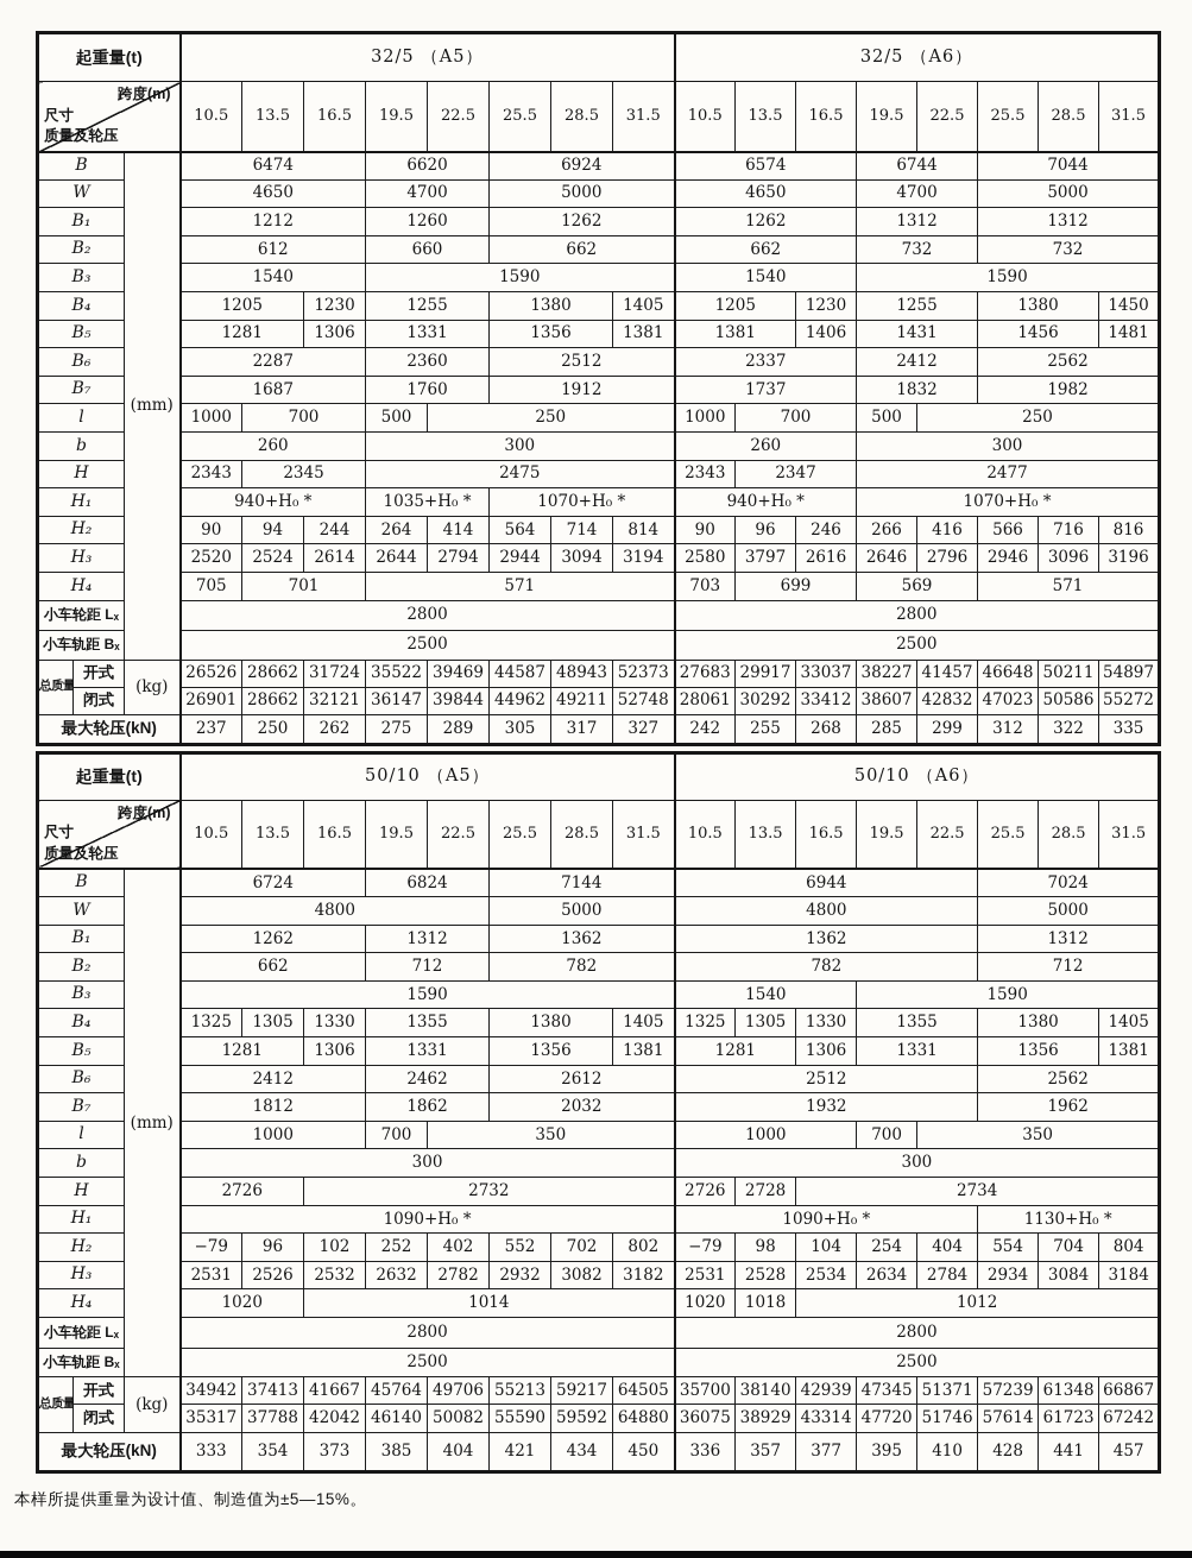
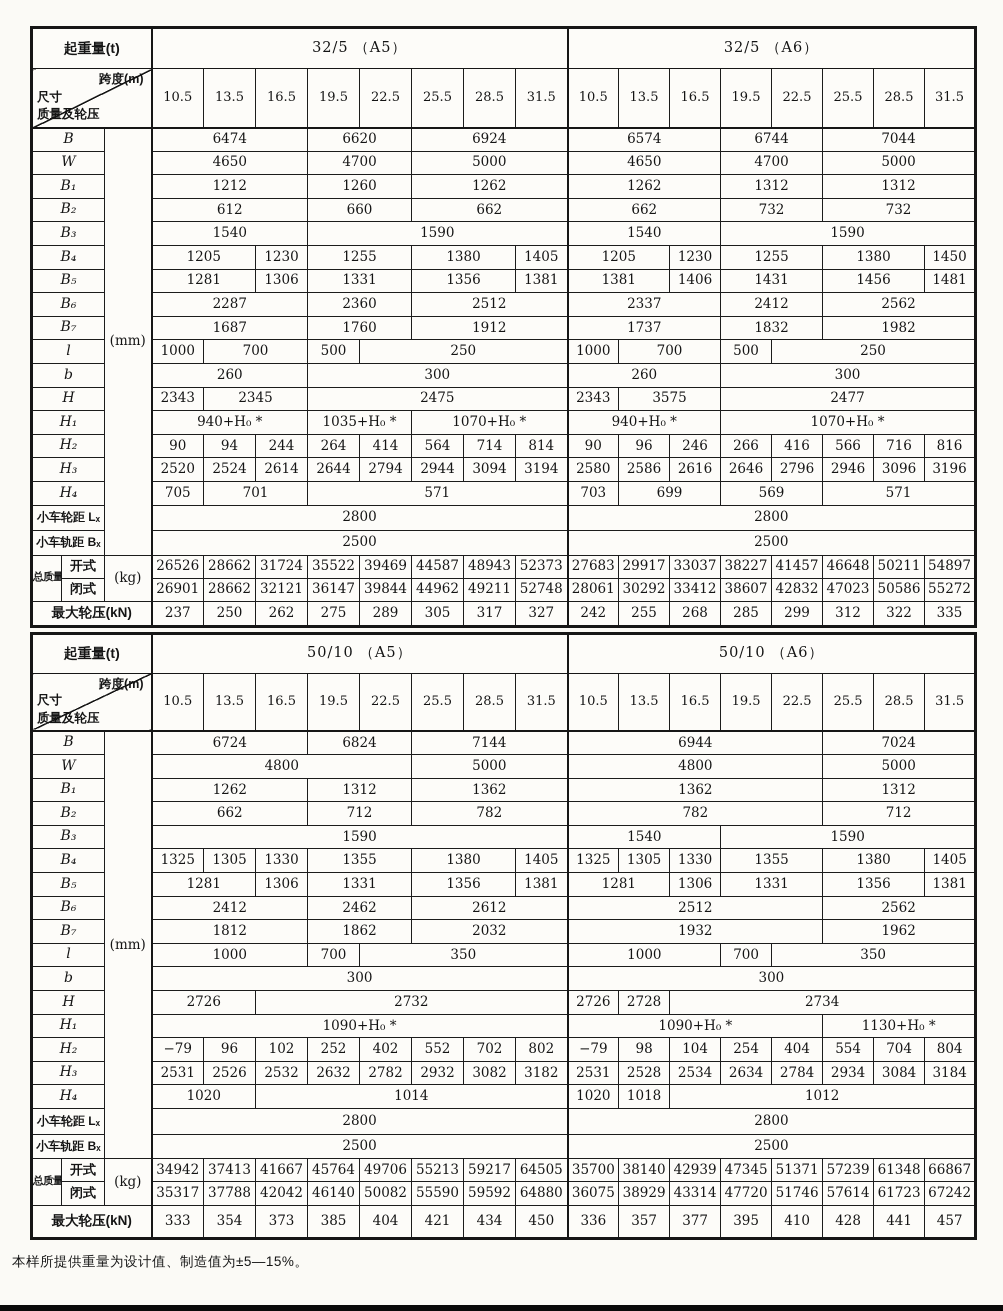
  起重量(t)	32/5 （A5）	32/5 （A6）
  跨度(m)尺寸质量及轮压	10.5	13.5	16.5	19.5	22.5	25.5	28.5	31.5	10.5	13.5	16.5	19.5	22.5	25.5	28.5	31.5
  B	(mm)	6474	6620	6924	6574	6744	7044
  W	4650	4700	5000	4650	4700	5000
  B₁	1212	1260	1262	1262	1312	1312
  B₂	612	660	662	662	732	732
  B₃	1540	1590	1540	1590
  B₄	1205	1230	1255	1380	1405	1205	1230	1255	1380	1450
  B₅	1281	1306	1331	1356	1381	1381	1406	1431	1456	1481
  B₆	2287	2360	2512	2337	2412	2562
  B₇	1687	1760	1912	1737	1832	1982
  l	1000	700	500	250	1000	700	500	250
  b	260	300	260	300
- H	2343	2345	2475	2343	2347	2477
+ H	2343	2345	2475	2343	3575	2477
  H₁	940+H₀ *	1035+H₀ *	1070+H₀ *	940+H₀ *	1070+H₀ *
  H₂	90	94	244	264	414	564	714	814	90	96	246	266	416	566	716	816
- H₃	2520	2524	2614	2644	2794	2944	3094	3194	2580	3797	2616	2646	2796	2946	3096	3196
+ H₃	2520	2524	2614	2644	2794	2944	3094	3194	2580	2586	2616	2646	2796	2946	3096	3196
  H₄	705	701	571	703	699	569	571
  小车轮距 Lₓ	2800	2800
  小车轨距 Bₓ	2500	2500
  总质量	开式	(kg)	26526	28662	31724	35522	39469	44587	48943	52373	27683	29917	33037	38227	41457	46648	50211	54897
  闭式	26901	28662	32121	36147	39844	44962	49211	52748	28061	30292	33412	38607	42832	47023	50586	55272
  最大轮压(kN)	237	250	262	275	289	305	317	327	242	255	268	285	299	312	322	335
  起重量(t)	50/10 （A5）	50/10 （A6）
  跨度(m)尺寸质量及轮压	10.5	13.5	16.5	19.5	22.5	25.5	28.5	31.5	10.5	13.5	16.5	19.5	22.5	25.5	28.5	31.5
  B	(mm)	6724	6824	7144	6944	7024
  W	4800	5000	4800	5000
  B₁	1262	1312	1362	1362	1312
  B₂	662	712	782	782	712
  B₃	1590	1540	1590
  B₄	1325	1305	1330	1355	1380	1405	1325	1305	1330	1355	1380	1405
  B₅	1281	1306	1331	1356	1381	1281	1306	1331	1356	1381
  B₆	2412	2462	2612	2512	2562
  B₇	1812	1862	2032	1932	1962
  l	1000	700	350	1000	700	350
  b	300	300
  H	2726	2732	2726	2728	2734
  H₁	1090+H₀ *	1090+H₀ *	1130+H₀ *
  H₂	−79	96	102	252	402	552	702	802	−79	98	104	254	404	554	704	804
  H₃	2531	2526	2532	2632	2782	2932	3082	3182	2531	2528	2534	2634	2784	2934	3084	3184
  H₄	1020	1014	1020	1018	1012
  小车轮距 Lₓ	2800	2800
  小车轨距 Bₓ	2500	2500
  总质量	开式	(kg)	34942	37413	41667	45764	49706	55213	59217	64505	35700	38140	42939	47345	51371	57239	61348	66867
  闭式	35317	37788	42042	46140	50082	55590	59592	64880	36075	38929	43314	47720	51746	57614	61723	67242
  最大轮压(kN)	333	354	373	385	404	421	434	450	336	357	377	395	410	428	441	457
  本样所提供重量为设计值、制造值为±5—15%。
